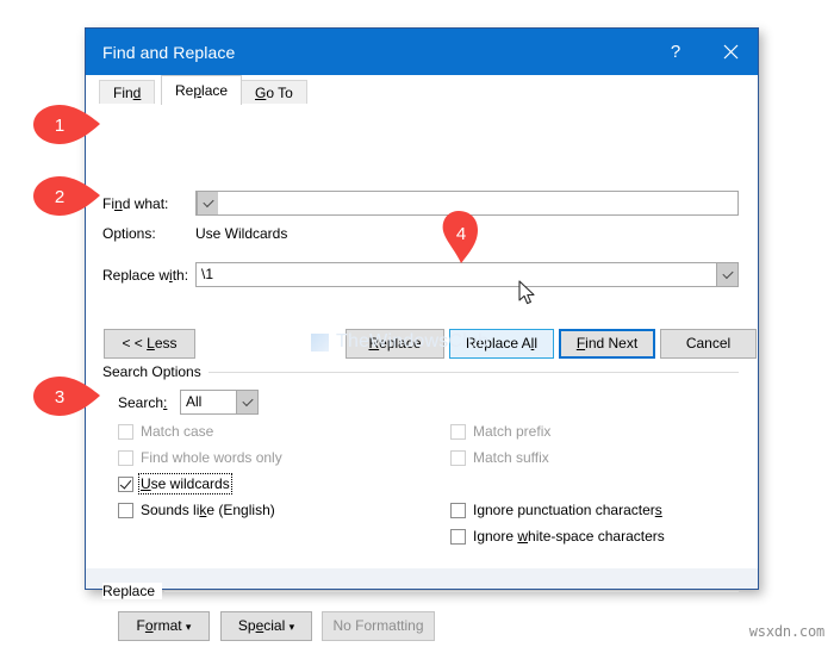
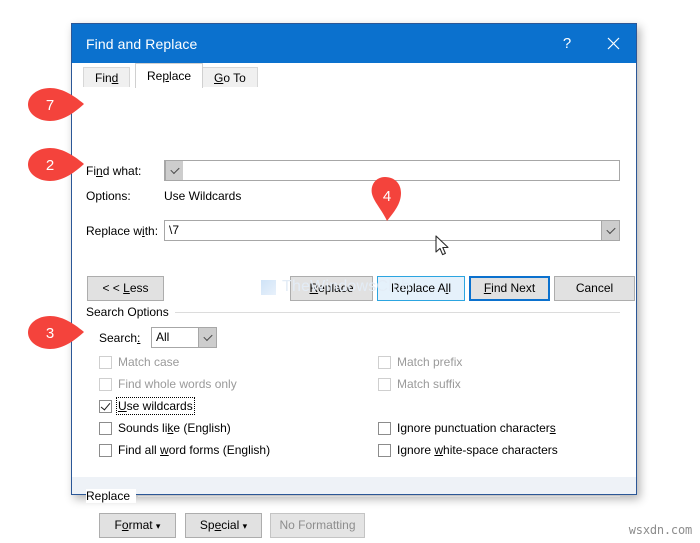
  Find and Replace
  ?
  Find
  Replace
  Go To
  Find what:
  Options:
  Use Wildcards
  Replace with:
- \1
+ \7
  < < Less
  Replace
  Replace All
  Find Next
  Cancel
  Search Options
  Search:
  All
  Match case
  Find whole words only
  Use wildcards
  Sounds like (English)
+ Find all word forms (English)
  Match prefix
  Match suffix
  Ignore punctuation characters
  Ignore white-space characters
  Replace
  Format ▾
  Special ▾
  No Formatting
  TheWindowsClub
- 1
+ 7
  2
  3
  4
  wsxdn.com
